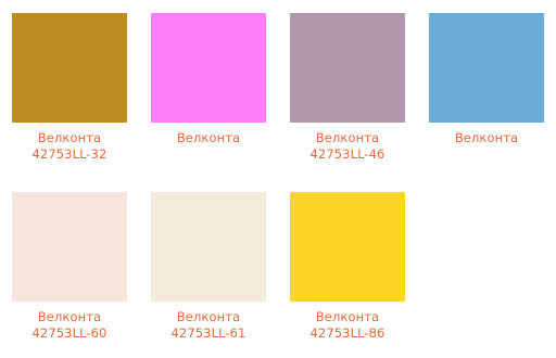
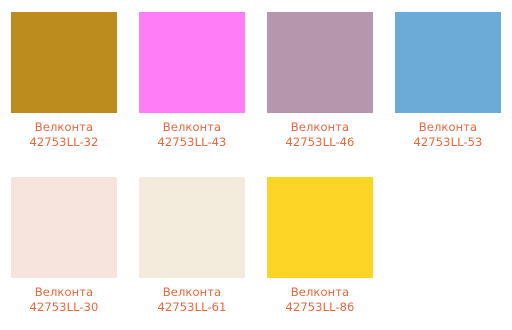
  Велконта
  42753LL-32
  Велконта
+ 42753LL-43
  Велконта
  42753LL-46
  Велконта
+ 42753LL-53
  Велконта
- 42753LL-60
+ 42753LL-30
  Велконта
  42753LL-61
  Велконта
  42753LL-86
